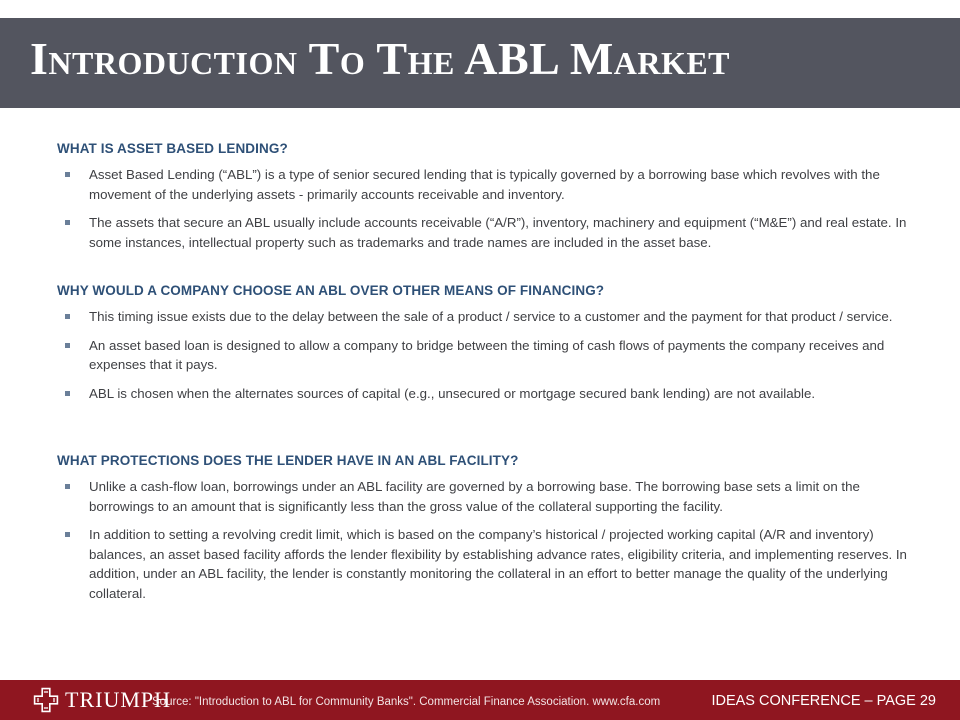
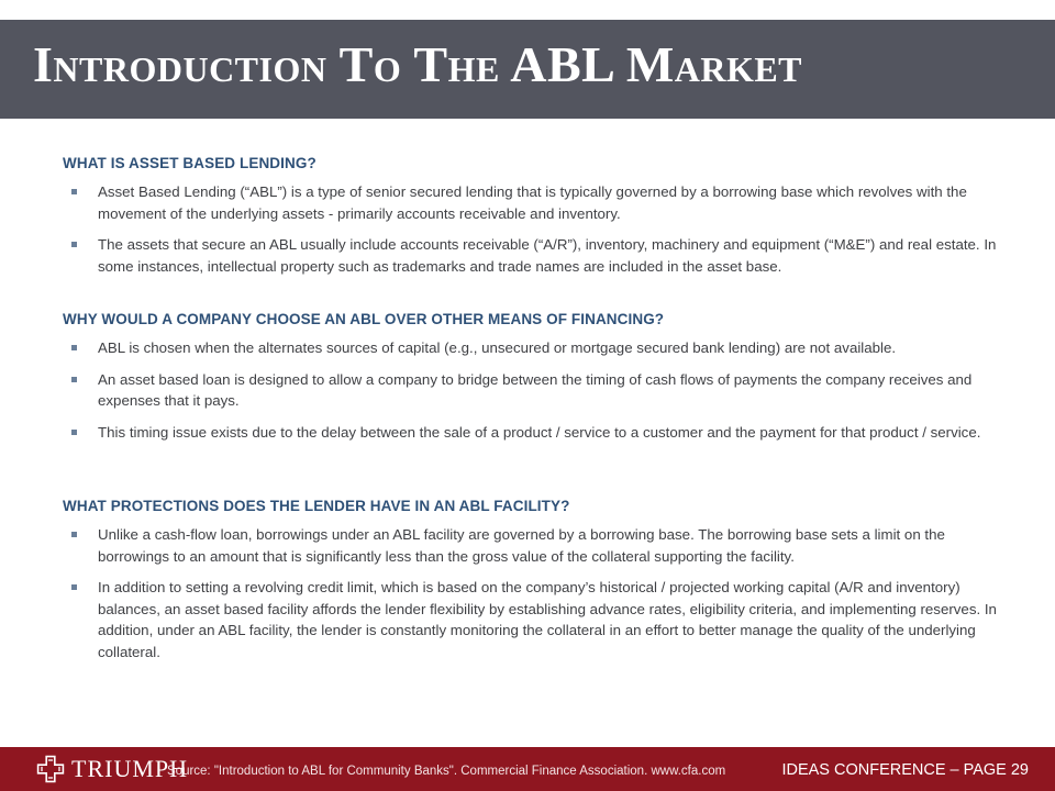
  Introduction To The ABL Market
  WHAT IS ASSET BASED LENDING?
  Asset Based Lending (“ABL”) is a type of senior secured lending that is typically governed by a borrowing base which revolves with the movement of the underlying assets - primarily accounts receivable and inventory.
  The assets that secure an ABL usually include accounts receivable (“A/R”), inventory, machinery and equipment (“M&E”) and real estate. In some instances, intellectual property such as trademarks and trade names are included in the asset base.
  WHY WOULD A COMPANY CHOOSE AN ABL OVER OTHER MEANS OF FINANCING?
- This timing issue exists due to the delay between the sale of a product / service to a customer and the payment for that product / service.
+ ABL is chosen when the alternates sources of capital (e.g., unsecured or mortgage secured bank lending) are not available.
  An asset based loan is designed to allow a company to bridge between the timing of cash flows of payments the company receives and expenses that it pays.
- ABL is chosen when the alternates sources of capital (e.g., unsecured or mortgage secured bank lending) are not available.
+ This timing issue exists due to the delay between the sale of a product / service to a customer and the payment for that product / service.
  WHAT PROTECTIONS DOES THE LENDER HAVE IN AN ABL FACILITY?
  Unlike a cash-flow loan, borrowings under an ABL facility are governed by a borrowing base. The borrowing base sets a limit on the borrowings to an amount that is significantly less than the gross value of the collateral supporting the facility.
  In addition to setting a revolving credit limit, which is based on the company’s historical / projected working capital (A/R and inventory) balances, an asset based facility affords the lender flexibility by establishing advance rates, eligibility criteria, and implementing reserves. In addition, under an ABL facility, the lender is constantly monitoring the collateral in an effort to better manage the quality of the underlying collateral.
  TRIUMPH
  Source: "Introduction to ABL for Community Banks". Commercial Finance Association. www.cfa.com
  IDEAS CONFERENCE – PAGE 29
